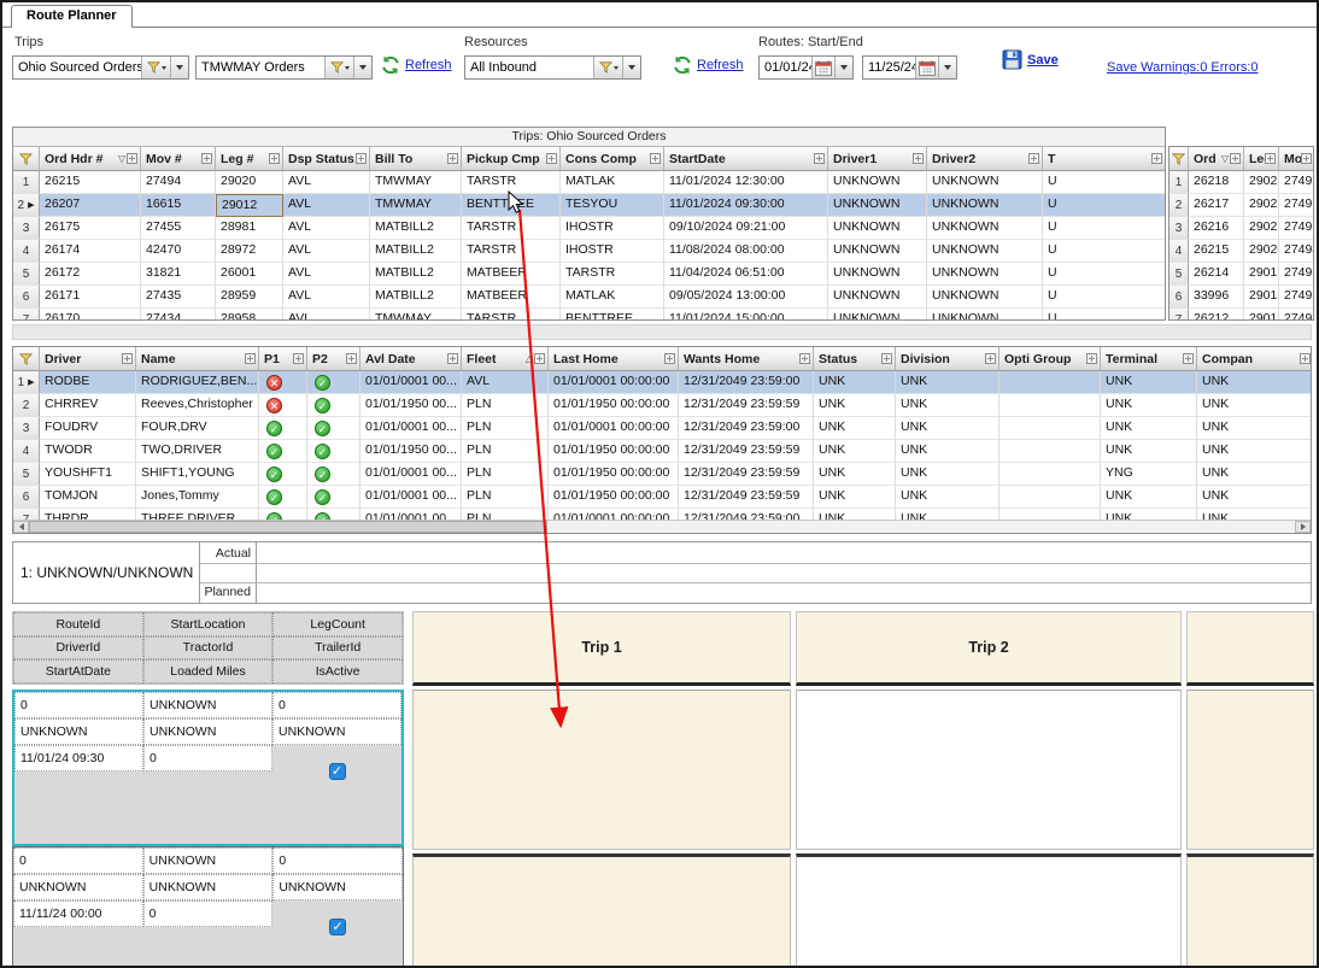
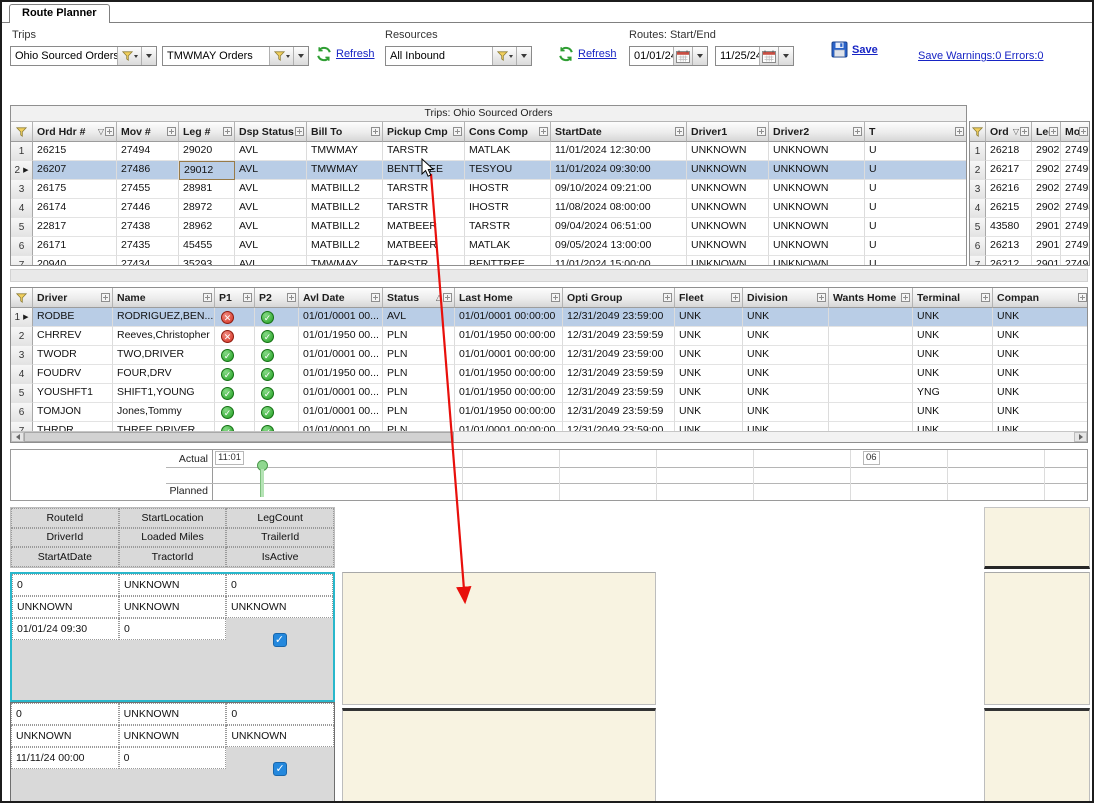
  Route Planner
  Trips
  Ohio Sourced Order
  TMWMAY Orders
  Refresh
  Resources
  All Inbound
  Refresh
  Routes: Start/End
  01/01/2
  11/25/2
  Save
  Save Warnings:0 Errors:0
  Trips: Ohio Sourced Orders
  Ord Hdr #
  ▽
  Mov #
  Leg #
  Dsp Status
  Bill To
  Pickup Cmp
  Cons Comp
  StartDate
  Driver1
  Driver2
  T
  1
  26215
  27494
  29020
  AVL
  TMWMAY
  TARSTR
  MATLAK
  11/01/2024 12:30:00
  UNKNOWN
  UNKNOWN
  U
  2
  26207
- 16615
+ 27486
  29012
  AVL
  TMWMAY
  BENTTE
  TESYOU
  11/01/2024 09:30:00
  UNKNOWN
  UNKNOWN
  U
  3
  26175
  27455
  28981
  AVL
  MATBILL2
  TARSTR
  IHOSTR
  09/10/2024 09:21:00
  UNKNOWN
  UNKNOWN
  U
  4
  26174
- 42470
+ 27446
  28972
  AVL
  MATBILL2
  TARSTR
  IHOSTR
  11/08/2024 08:00:00
  UNKNOWN
  UNKNOWN
  U
  5
- 26172
+ 22817
- 31821
+ 27438
- 26001
+ 28962
  AVL
  MATBILL2
  MATBEER
  TARSTR
- 11/04/2024 06:51:00
+ 09/04/2024 06:51:00
  UNKNOWN
  UNKNOWN
  U
  6
  26171
  27435
- 28959
+ 45455
  AVL
  MATBILL2
  MATBEER
  MATLAK
  09/05/2024 13:00:00
  UNKNOWN
  UNKNOWN
  U
- 26170
+ 20940
  27434
- 28958
+ 35293
  AVL
  TMWMAY
  TARSTR
  BENTTREE
  11/01/2024 15:00:00
  UNKNOWN
  UNKNOWN
  U
  ▽
  1
  26218
  2902
  2749
  2
  26217
  2902
  2749
  3
  26216
  2902
  2749
  4
  26215
  2902
  2749
  5
- 26214
+ 43580
  2901
  2749
  6
- 33996
+ 26213
  2901
  2749
  26212
  2901
  2749
  Driver
  Name
  P1
  P2
  Avl Date
- Fleet
+ Status
  △
  Last Home
- Wants Home
+ Opti Group
- Status
+ Fleet
  Division
- Opti Group
+ Wants Home
  Terminal
  Compan
  1
  RODBE
  RODRIGUEZ,BEN...
  ✕
  ✓
  01/01/0001 00...
  AVL
  01/01/0001 00:00:00
  12/31/2049 23:59:00
  UNK
  UNK
  UNK
  UNK
  2
  CHRREV
  Reeves,Christopher
  ✕
  ✓
  01/01/1950 00...
  PLN
  01/01/1950 00:00:00
  12/31/2049 23:59:59
  UNK
  UNK
  UNK
  UNK
  3
- FOUDRV
+ TWODR
- FOUR,DRV
+ TWO,DRIVER
  ✓
  ✓
  01/01/0001 00...
  PLN
  01/01/0001 00:00:00
  12/31/2049 23:59:00
  UNK
  UNK
  UNK
  UNK
  4
- TWODR
+ FOUDRV
- TWO,DRIVER
+ FOUR,DRV
  ✓
  ✓
  01/01/1950 00...
  PLN
  01/01/1950 00:00:00
  12/31/2049 23:59:59
  UNK
  UNK
  UNK
  UNK
  5
  YOUSHFT1
  SHIFT1,YOUNG
  ✓
  ✓
  01/01/0001 00...
  PLN
  01/01/1950 00:00:00
  12/31/2049 23:59:59
  UNK
  UNK
  YNG
  UNK
  6
  TOMJON
  Jones,Tommy
  ✓
  ✓
  01/01/0001 00...
  PLN
  01/01/1950 00:00:00
  12/31/2049 23:59:59
  UNK
  UNK
  UNK
  UNK
  THRDR
  THREE,DRIVER
  01/01/0001 00...
  PLN
  01/01/0001 00:00:00
  12/31/2049 23:59:00
  UNK
  UNK
  UNK
  UNK
- 1: UNKNOWN/UNKNOWN
  Actual
  Planned
+ 11:01
+ 06
  RouteId
  StartLocation
  LegCount
  DriverId
- TractorId
+ Loaded Miles
  TrailerId
  StartAtDate
- Loaded Miles
+ TractorId
  IsActive
  0
  UNKNOWN
  0
  UNKNOWN
  UNKNOWN
  UNKNOWN
- 11/01/24 09:30
+ 01/01/24 09:30
  0
  ✓
  0
  UNKNOWN
  0
  UNKNOWN
  UNKNOWN
  UNKNOWN
  11/11/24 00:00
  0
  ✓
- Trip 1
- Trip 2
